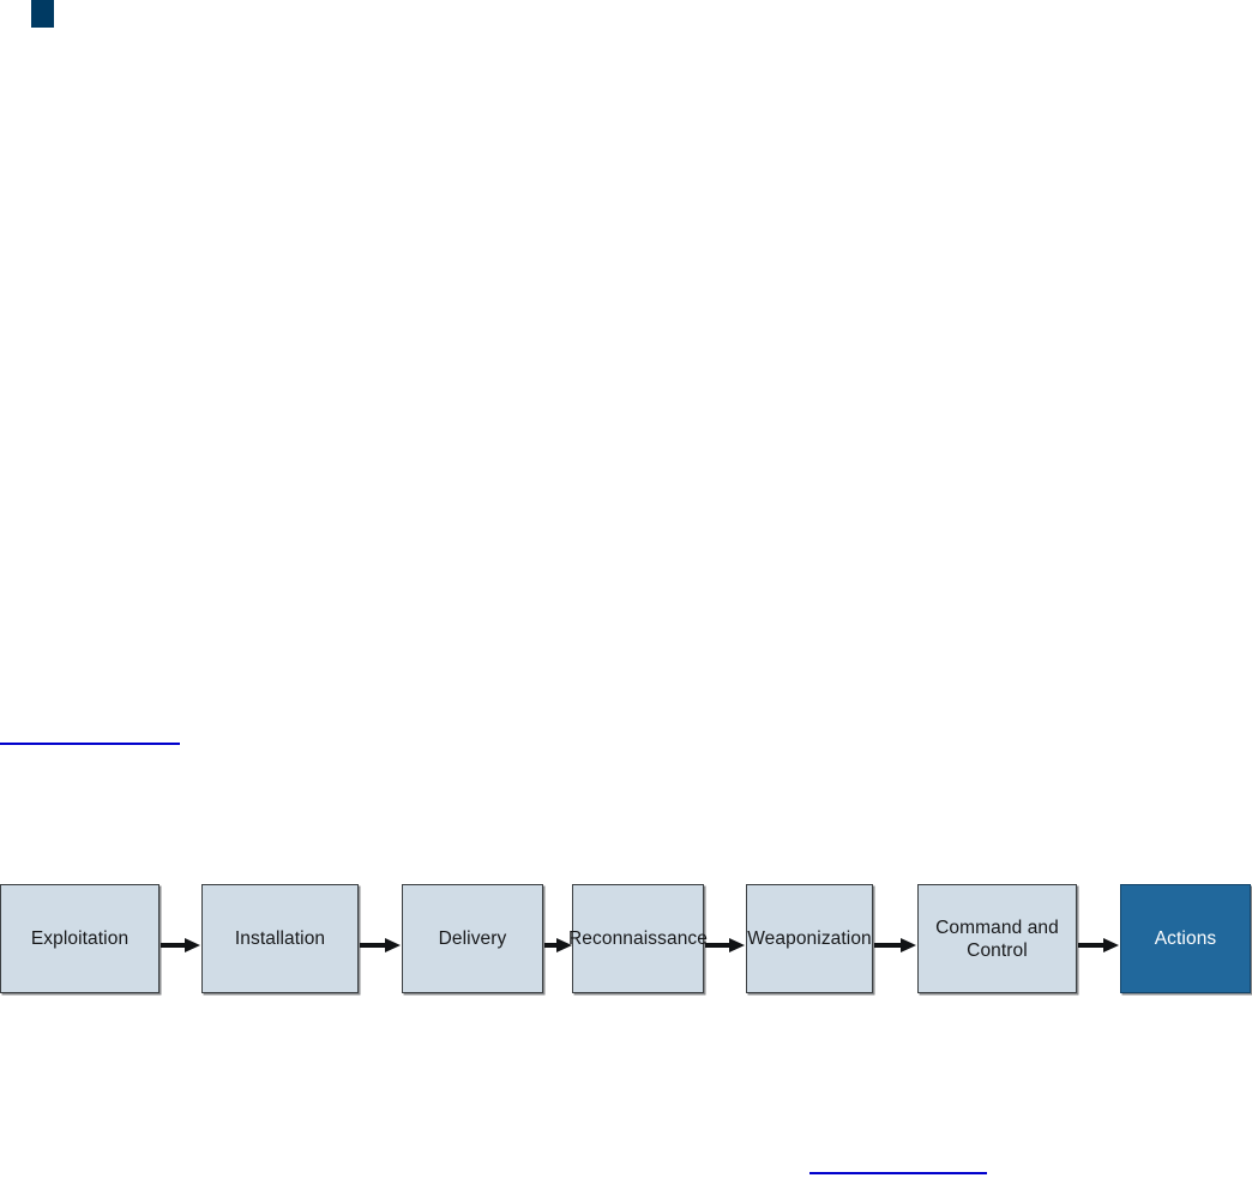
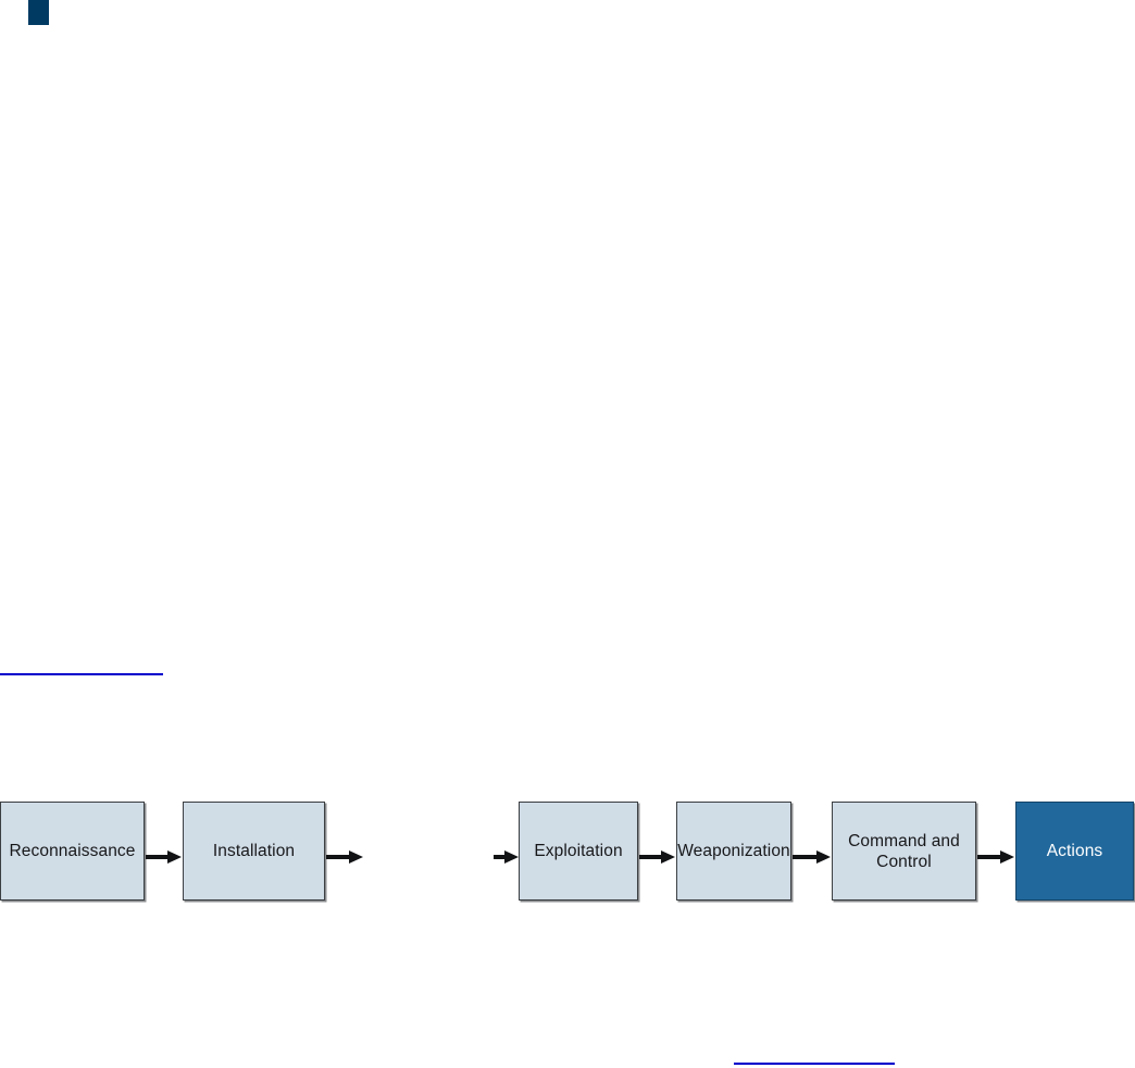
- Exploitation
+ Reconnaissance
  Installation
- Delivery
- Reconnaissance
+ Exploitation
  Weaponization
  Command and
  Control
  Actions
